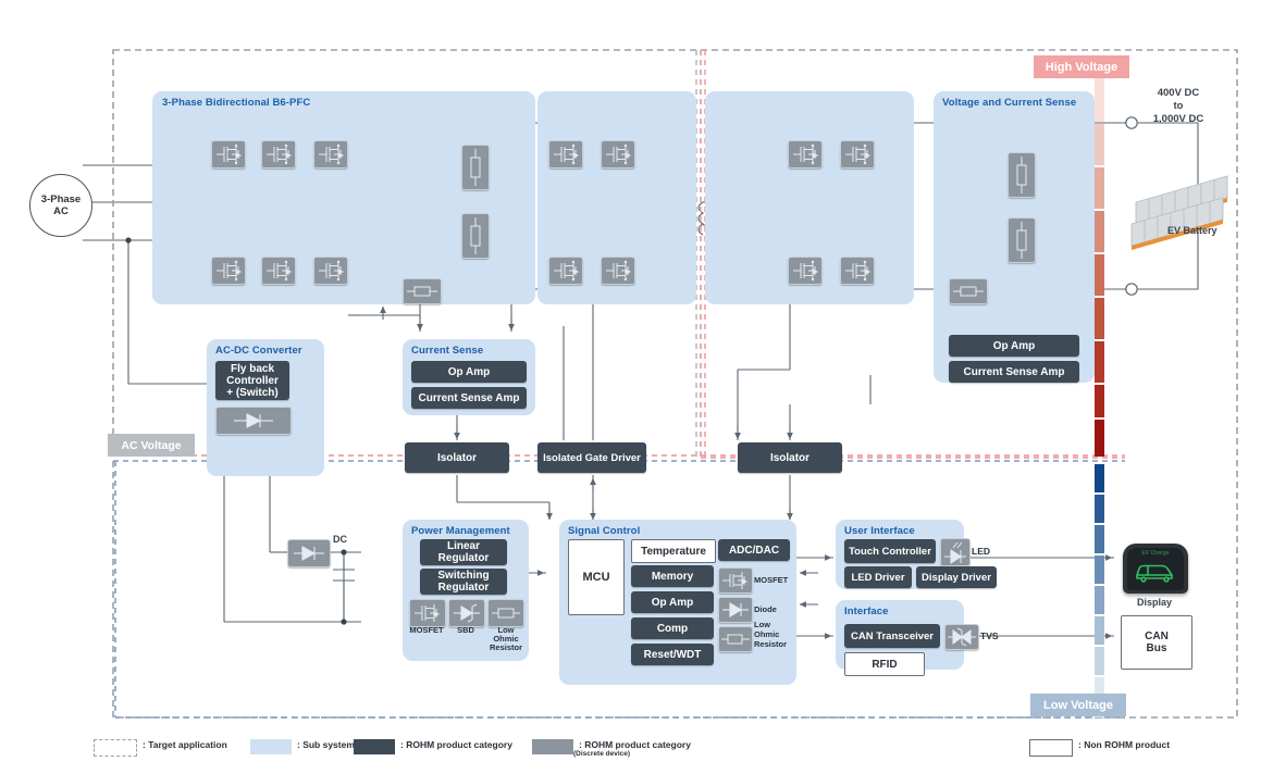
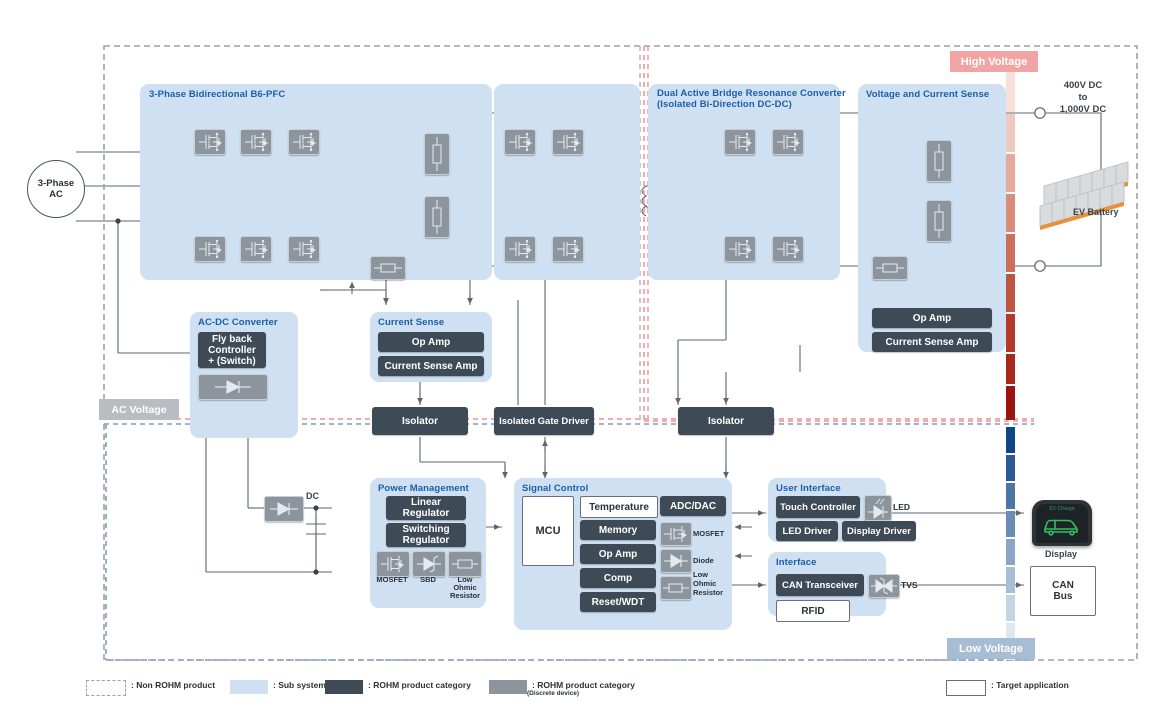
  High Voltage
  AC Voltage
  Low Voltage
  3-Phase
  AC
  3-Phase Bidirectional B6-PFC
+ Dual Active Bridge Resonance Converter
+ (Isolated Bi-Direction DC-DC)
  Voltage and Current Sense
  AC-DC Converter
  Current Sense
  Power Management
  Signal Control
  User Interface
  Interface
  Op Amp
  Current Sense Amp
  Fly back
  Controller
  + (Switch)
  DC
  Op Amp
  Current Sense Amp
  Isolator
  Isolated Gate Driver
  Isolator
  Linear
  Regulator
  Switching
  Regulator
  MOSFET
  SBD
  Low
  Ohmic
  Resistor
  MCU
  Temperature
  Memory
  Op Amp
  Comp
  Reset/WDT
  ADC/DAC
  MOSFET
  Diode
  Low
  Ohmic
  Resistor
  Touch Controller
  LED
  LED Driver
  Display Driver
  CAN Transceiver
  TVS
  RFID
  400V DC
  to
  1,000V DC
  EV Battery
  Display
  CAN
  Bus
- : Target application
+ : Non ROHM product
  : Sub system
  : ROHM product category
  : ROHM product category
- : Non ROHM product
+ : Target application
